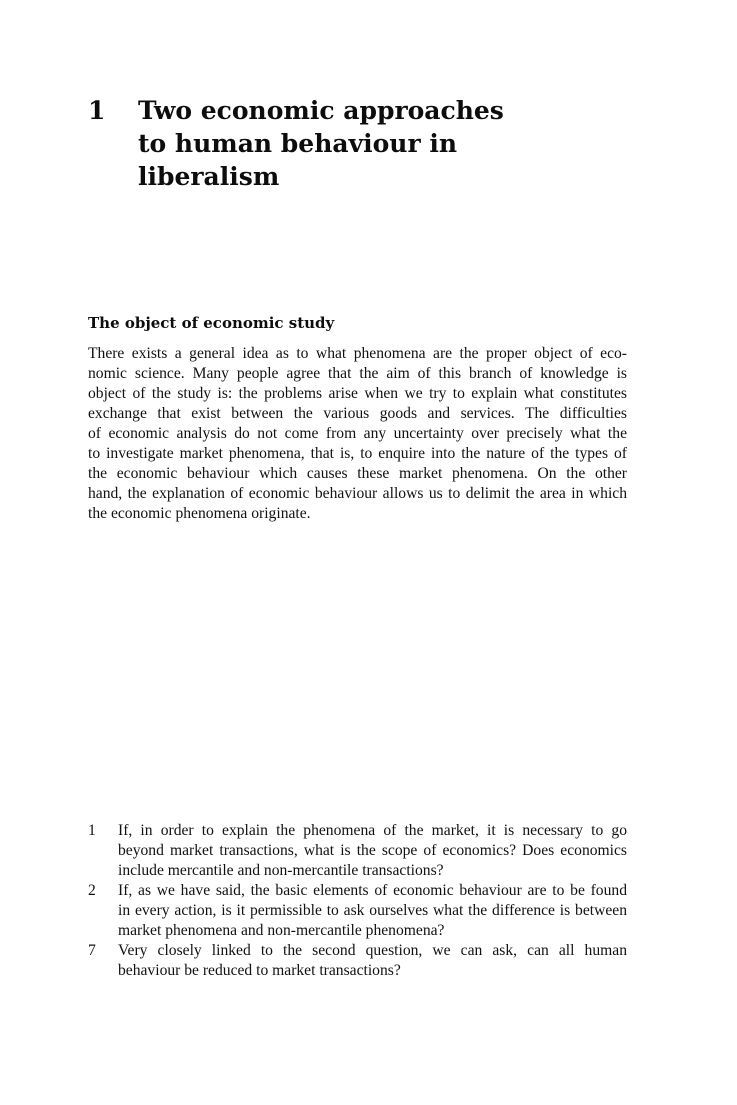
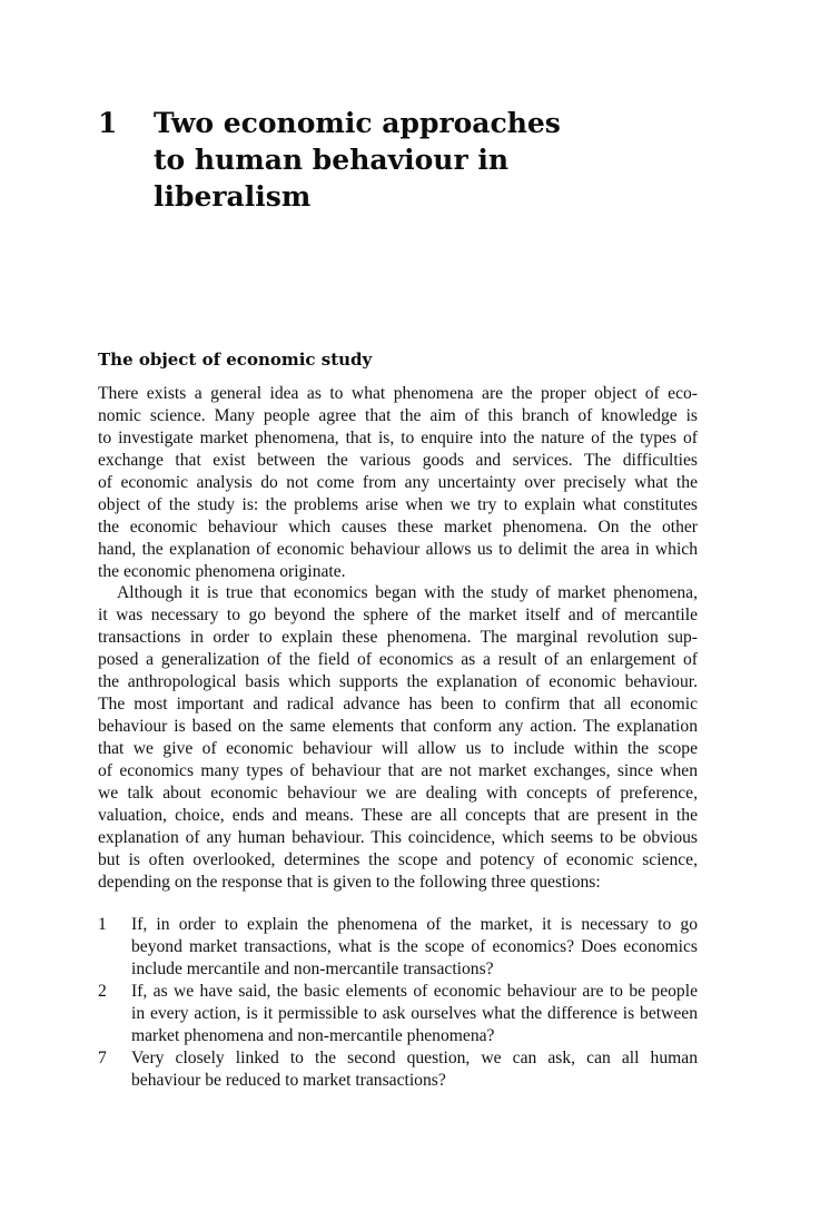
  1
  Two economic approaches
  to human behaviour in
  liberalism
  The object of economic study
  There exists a general idea as to what phenomena are the proper object of eco-
  nomic science. Many people agree that the aim of this branch of knowledge is
- object of the study is: the problems arise when we try to explain what constitutes
+ to investigate market phenomena, that is, to enquire into the nature of the types of
  exchange that exist between the various goods and services. The difficulties
  of economic analysis do not come from any uncertainty over precisely what the
- to investigate market phenomena, that is, to enquire into the nature of the types of
+ object of the study is: the problems arise when we try to explain what constitutes
  the economic behaviour which causes these market phenomena. On the other
  hand, the explanation of economic behaviour allows us to delimit the area in which
  the economic phenomena originate.
+ Although it is true that economics began with the study of market phenomena,
+ it was necessary to go beyond the sphere of the market itself and of mercantile
+ transactions in order to explain these phenomena. The marginal revolution sup-
+ posed a generalization of the field of economics as a result of an enlargement of
+ the anthropological basis which supports the explanation of economic behaviour.
+ The most important and radical advance has been to confirm that all economic
+ behaviour is based on the same elements that conform any action. The explanation
+ that we give of economic behaviour will allow us to include within the scope
+ of economics many types of behaviour that are not market exchanges, since when
+ we talk about economic behaviour we are dealing with concepts of preference,
+ valuation, choice, ends and means. These are all concepts that are present in the
+ explanation of any human behaviour. This coincidence, which seems to be obvious
+ but is often overlooked, determines the scope and potency of economic science,
+ depending on the response that is given to the following three questions:
  1
  If, in order to explain the phenomena of the market, it is necessary to go
  beyond market transactions, what is the scope of economics? Does economics
  include mercantile and non-mercantile transactions?
  2
- If, as we have said, the basic elements of economic behaviour are to be found
+ If, as we have said, the basic elements of economic behaviour are to be people
  in every action, is it permissible to ask ourselves what the difference is between
  market phenomena and non-mercantile phenomena?
  7
  Very closely linked to the second question, we can ask, can all human
  behaviour be reduced to market transactions?
